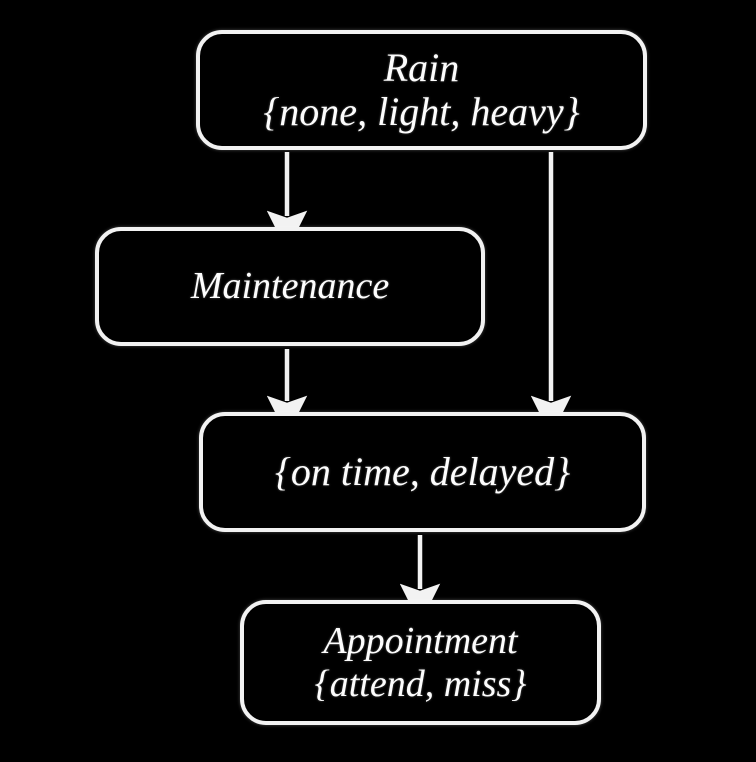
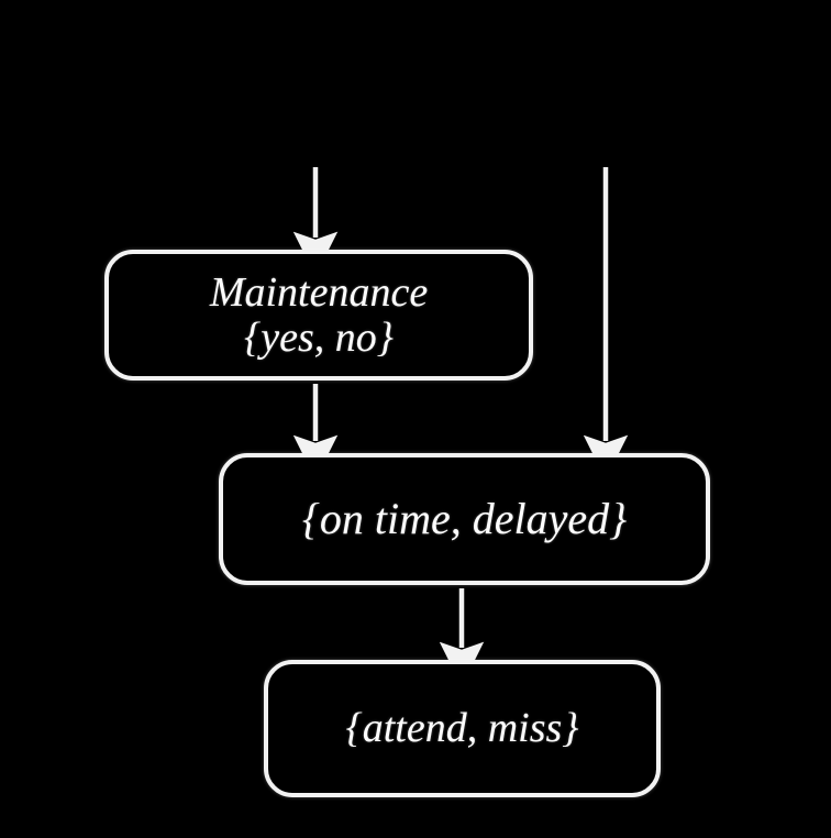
- Rain
- {none, light, heavy}
  Maintenance
+ {yes, no}
  {on time, delayed}
- Appointment
  {attend, miss}
